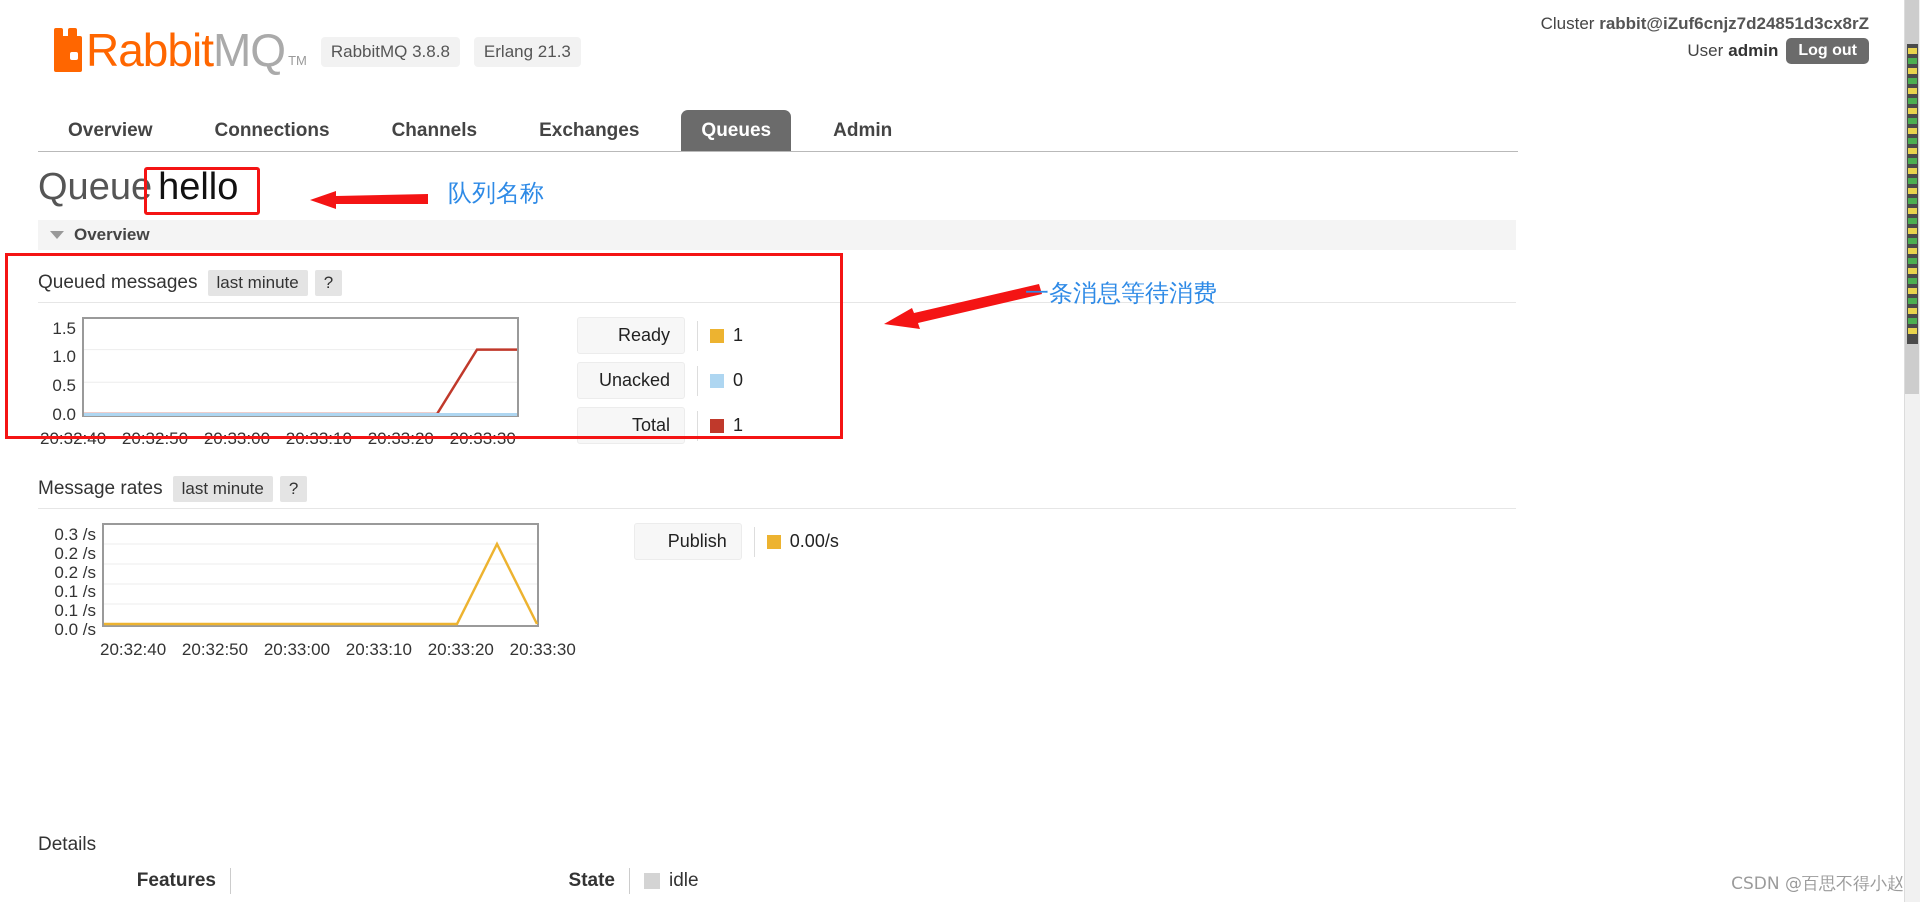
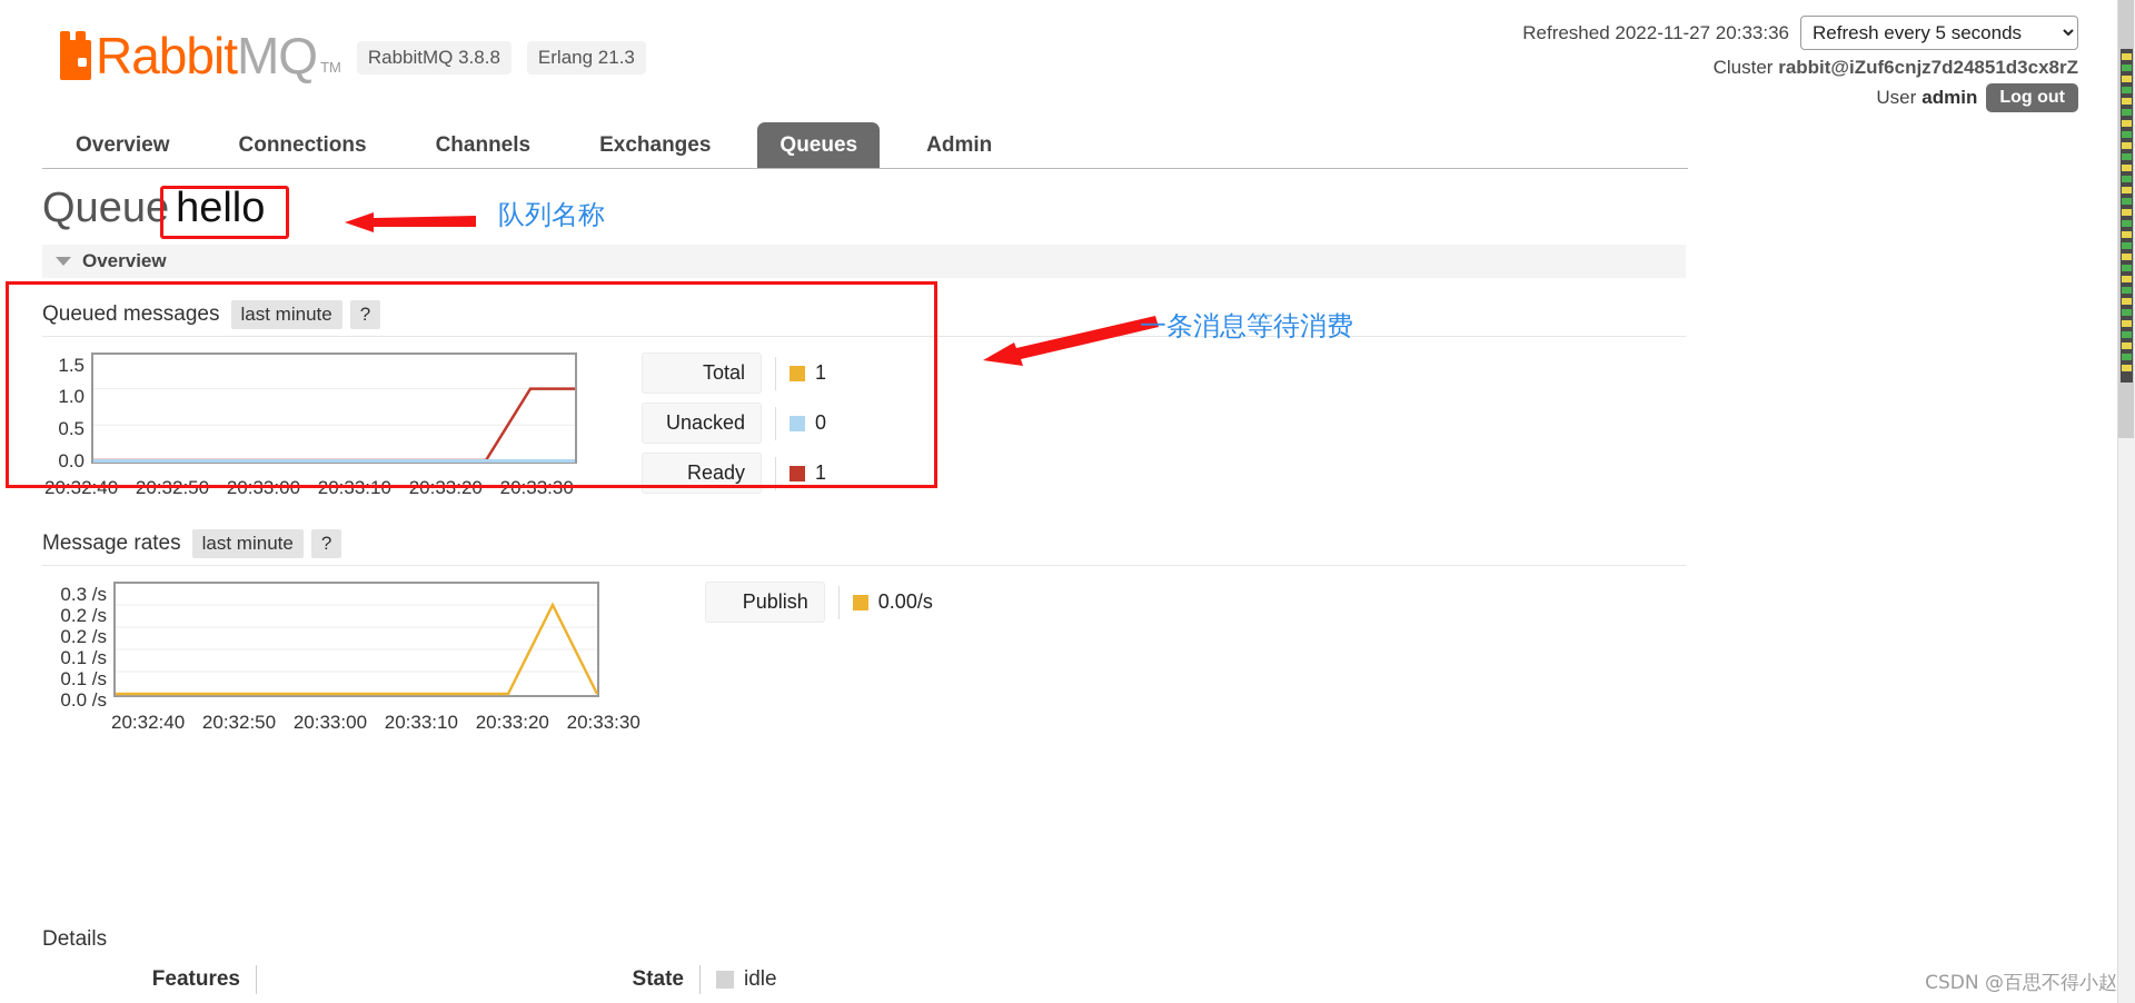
  RabbitMQ
  TM
  RabbitMQ 3.8.8
  Erlang 21.3
+ Refreshed 2022-11-27 20:33:36
+ Refresh every 5 seconds
  Cluster rabbit@iZuf6cnjz7d24851d3cx8rZ
  User
  admin
  Log out
  Overview
  Connections
  Channels
  Exchanges
  Queues
  Admin
  Queue hello
  Overview
  Queued messages
  last minute
  ?
  1.5
  1.0
  0.5
  0.0
  20:32:40 20:32:50 20:33:00 20:33:10 20:33:20 20:33:30
- Ready
+ Total
  1
  Unacked
  0
- Total
+ Ready
  1
  Message rates
  last minute
  ?
  0.3 /s
  0.2 /s
  0.2 /s
  0.1 /s
  0.1 /s
  0.0 /s
  20:32:40 20:32:50 20:33:00 20:33:10 20:33:20 20:33:30
  Publish
  0.00/s
  Details
  Features
  State
  idle
  队列名称
  一条消息等待消费
  CSDN @百思不得小赵
